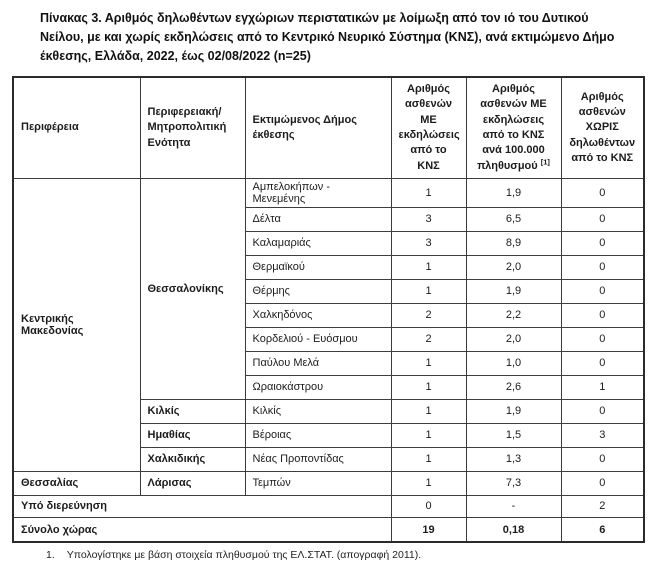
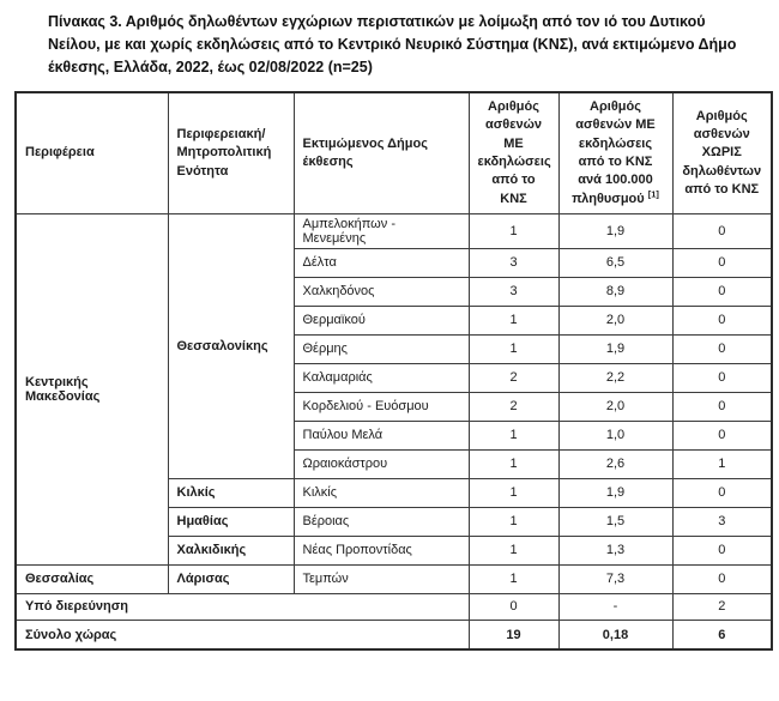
  Πίνακας 3. Αριθμός δηλωθέντων εγχώριων περιστατικών με λοίμωξη από τον ιό του Δυτικού Νείλου, με και χωρίς εκδηλώσεις από το Κεντρικό Νευρικό Σύστημα (ΚΝΣ), ανά εκτιμώμενο Δήμο έκθεσης, Ελλάδα, 2022, έως 02/08/2022 (n=25)
  Περιφέρεια	Περιφερειακή/ Μητροπολιτική Ενότητα	Εκτιμώμενος Δήμος έκθεσης	Αριθμός ασθενών ΜΕ εκδηλώσεις από το ΚΝΣ	Αριθμός ασθενών ΜΕ εκδηλώσεις από το ΚΝΣ ανά 100.000 πληθυσμού [1]	Αριθμός ασθενών ΧΩΡΙΣ δηλωθέντων από το ΚΝΣ
  Κεντρικής Μακεδονίας	Θεσσαλονίκης	Αμπελοκήπων - Μενεμένης	1	1,9	0
  Δέλτα	3	6,5	0
- Καλαμαριάς	3	8,9	0
+ Χαλκηδόνος	3	8,9	0
  Θερμαϊκού	1	2,0	0
  Θέρμης	1	1,9	0
- Χαλκηδόνος	2	2,2	0
+ Καλαμαριάς	2	2,2	0
  Κορδελιού - Ευόσμου	2	2,0	0
  Παύλου Μελά	1	1,0	0
  Ωραιοκάστρου	1	2,6	1
  Κιλκίς	Κιλκίς	1	1,9	0
  Ημαθίας	Βέροιας	1	1,5	3
  Χαλκιδικής	Νέας Προποντίδας	1	1,3	0
  Θεσσαλίας	Λάρισας	Τεμπών	1	7,3	0
  Υπό διερεύνηση	0	-	2
  Σύνολο χώρας	19	0,18	6
- 1. Υπολογίστηκε με βάση στοιχεία πληθυσμού της ΕΛ.ΣΤΑΤ. (απογραφή 2011).
